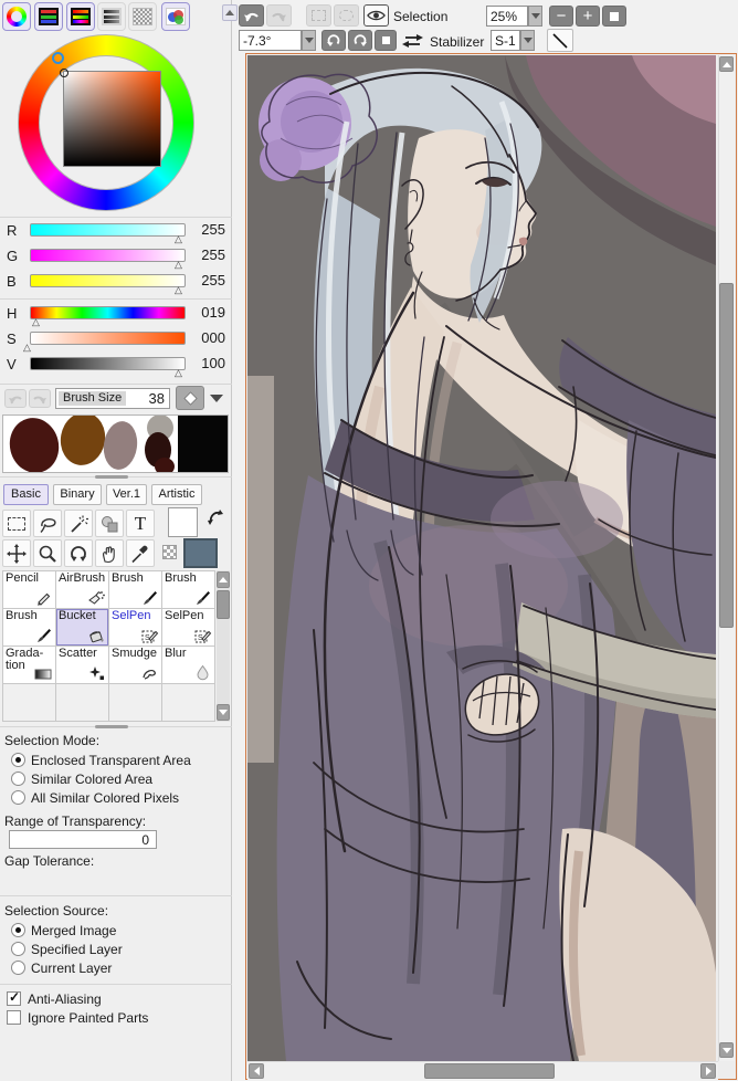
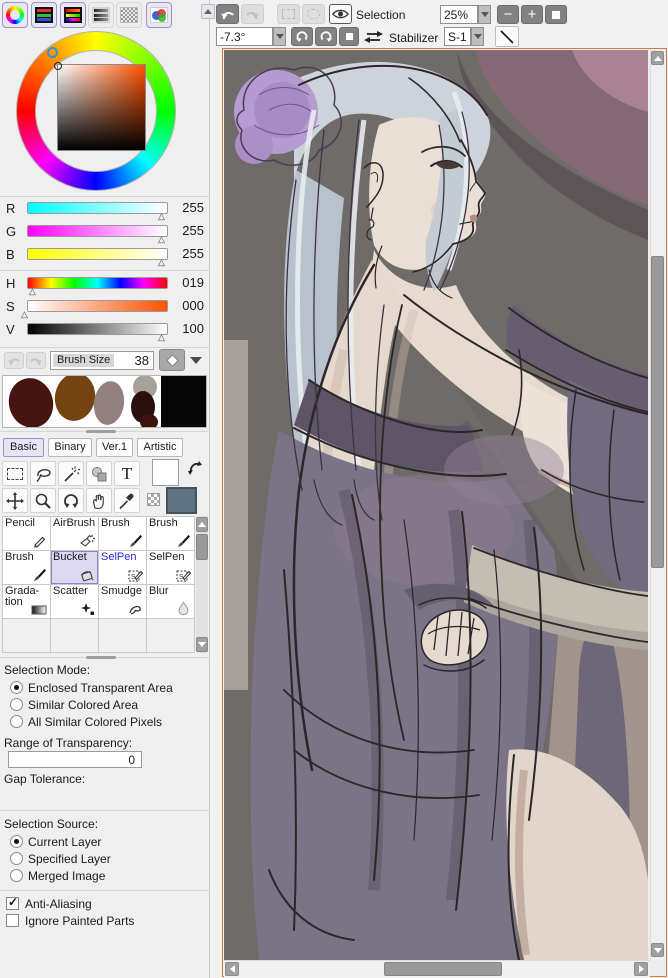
  R
  △
  255
  G
  △
  255
  B
  △
  255
  H
  △
  019
  S
  △
  000
  V
  △
  100
  Brush Size
  38
  Basic
  Binary
  Ver.1
  Artistic
  T
  Pencil
  AirBrush
  Brush
  Brush
  Brush
  Bucket
  SelPen
  SelPen
  Grada-tion
  Scatter
  Smudge
  Blur
  Selection Mode:
  Enclosed Transparent Area
  Similar Colored Area
  All Similar Colored Pixels
  Range of Transparency:
  0
  Gap Tolerance:
  Selection Source:
- Merged Image
+ Current Layer
  Specified Layer
- Current Layer
+ Merged Image
  Anti-Aliasing
  Ignore Painted Parts
  Selection
  25%
  −
  +
  -7.3°
  Stabilizer
  S-1
